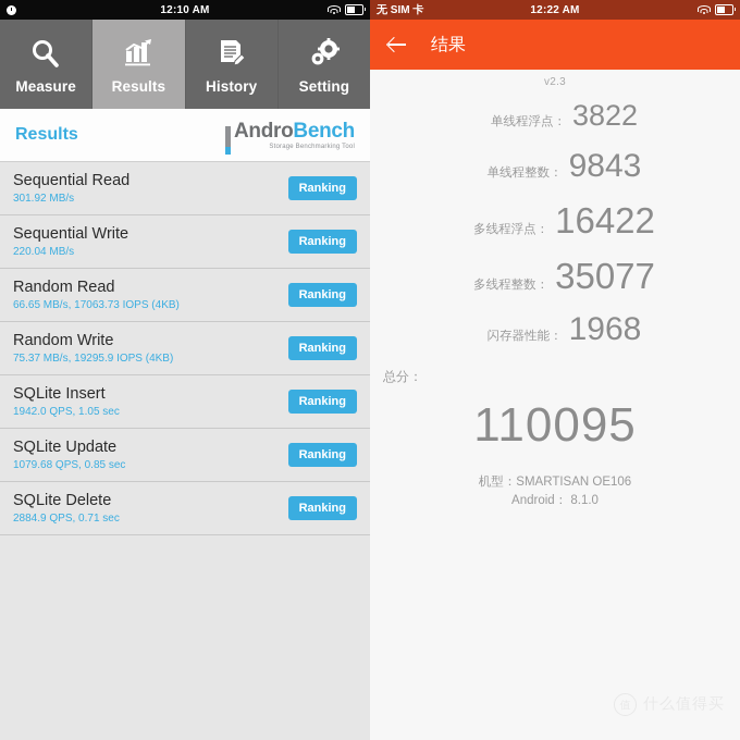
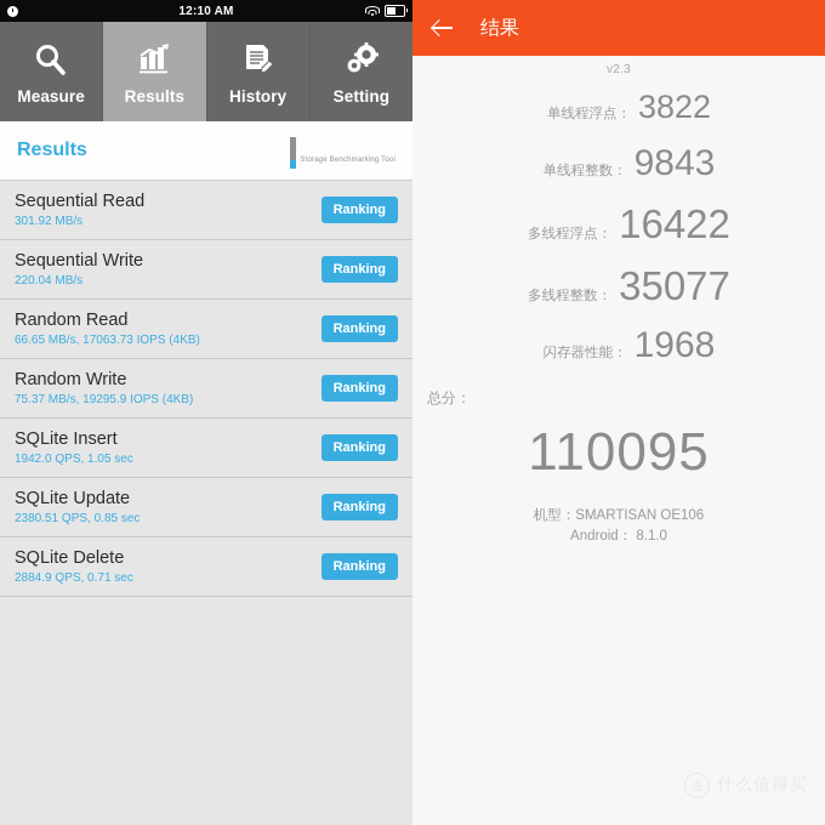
  12:10 AM
  Measure
  Results
  History
  Setting
  Results
- AndroBench
  Sequential Read
  301.92 MB/s
  Ranking
  Sequential Write
  220.04 MB/s
  Ranking
  Random Read
  66.65 MB/s, 17063.73 IOPS (4KB)
  Ranking
  Random Write
  75.37 MB/s, 19295.9 IOPS (4KB)
  Ranking
  SQLite Insert
  1942.0 QPS, 1.05 sec
  Ranking
  SQLite Update
- 1079.68 QPS, 0.85 sec
+ 2380.51 QPS, 0.85 sec
  Ranking
  SQLite Delete
  2884.9 QPS, 0.71 sec
  Ranking
- 无 SIM 卡
- 12:22 AM
  结果
  v2.3
  单线程浮点：
  3822
  单线程整数：
  9843
  多线程浮点：
  16422
  多线程整数：
  35077
  闪存器性能：
  1968
  总分：
  110095
  机型：SMARTISAN OE106
  Android： 8.1.0
